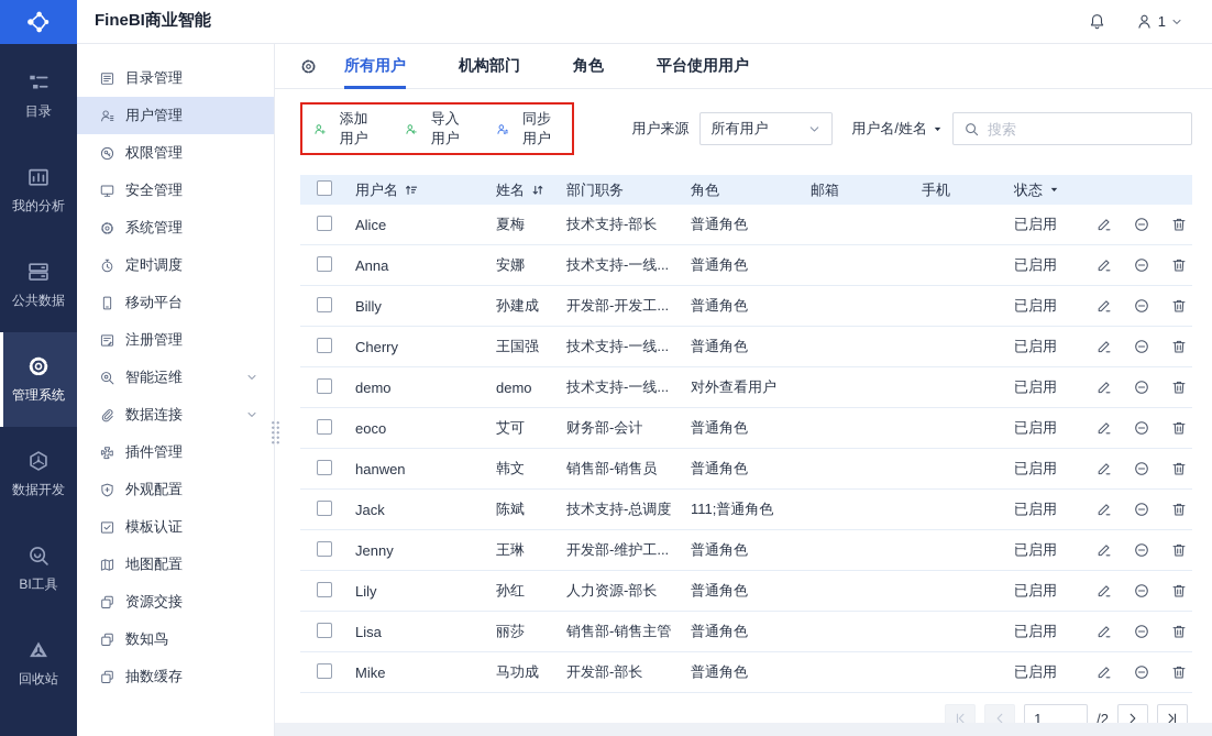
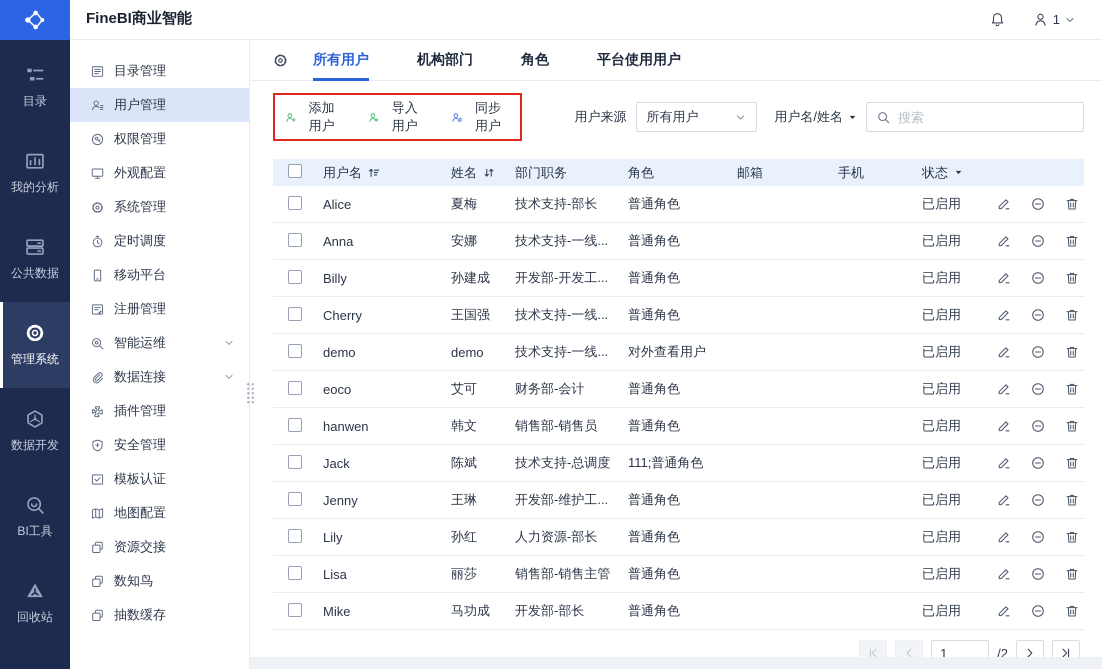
  FineBI商业智能
  1
  目录
  我的分析
  公共数据
  管理系统
  数据开发
  BI工具
  回收站
  目录管理
  用户管理
  权限管理
- 安全管理
+ 外观配置
  系统管理
  定时调度
  移动平台
  注册管理
  智能运维
  数据连接
  插件管理
- 外观配置
+ 安全管理
  模板认证
  地图配置
  资源交接
  数知鸟
  抽数缓存
  所有用户
  机构部门
  角色
  平台使用用户
  添加用户
  导入用户
  同步用户
  用户来源
  所有用户
  用户名/姓名
  搜索
  用户名
  姓名
  部门职务
  角色
  邮箱
  手机
  状态
  Alice
  夏梅
  技术支持-部长
  普通角色
  已启用
  Anna
  安娜
  技术支持-一线...
  普通角色
  已启用
  Billy
  孙建成
  开发部-开发工...
  普通角色
  已启用
  Cherry
  王国强
  技术支持-一线...
  普通角色
  已启用
  demo
  demo
  技术支持-一线...
  对外查看用户
  已启用
  eoco
  艾可
  财务部-会计
  普通角色
  已启用
  hanwen
  韩文
  销售部-销售员
  普通角色
  已启用
  Jack
  陈斌
  技术支持-总调度
  111;普通角色
  已启用
  Jenny
  王琳
  开发部-维护工...
  普通角色
  已启用
  Lily
  孙红
  人力资源-部长
  普通角色
  已启用
  Lisa
  丽莎
  销售部-销售主管
  普通角色
  已启用
  Mike
  马功成
  开发部-部长
  普通角色
  已启用
  1
  /2
